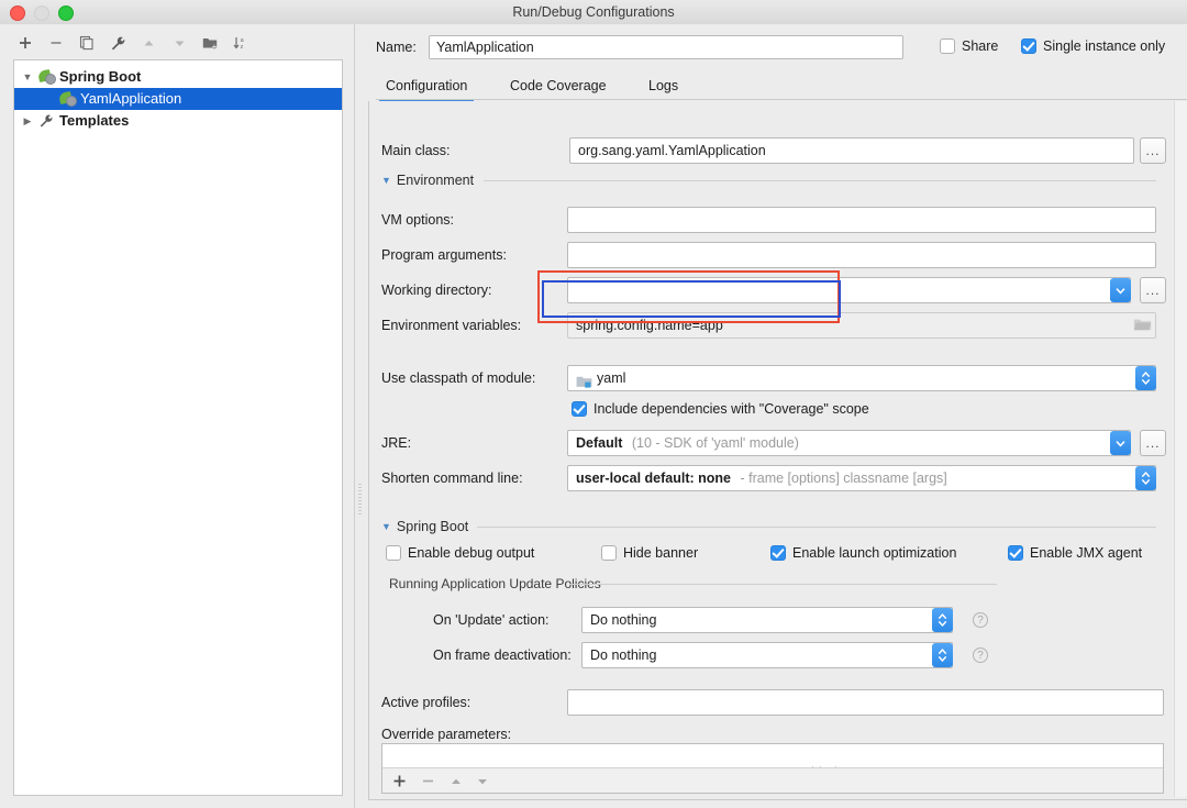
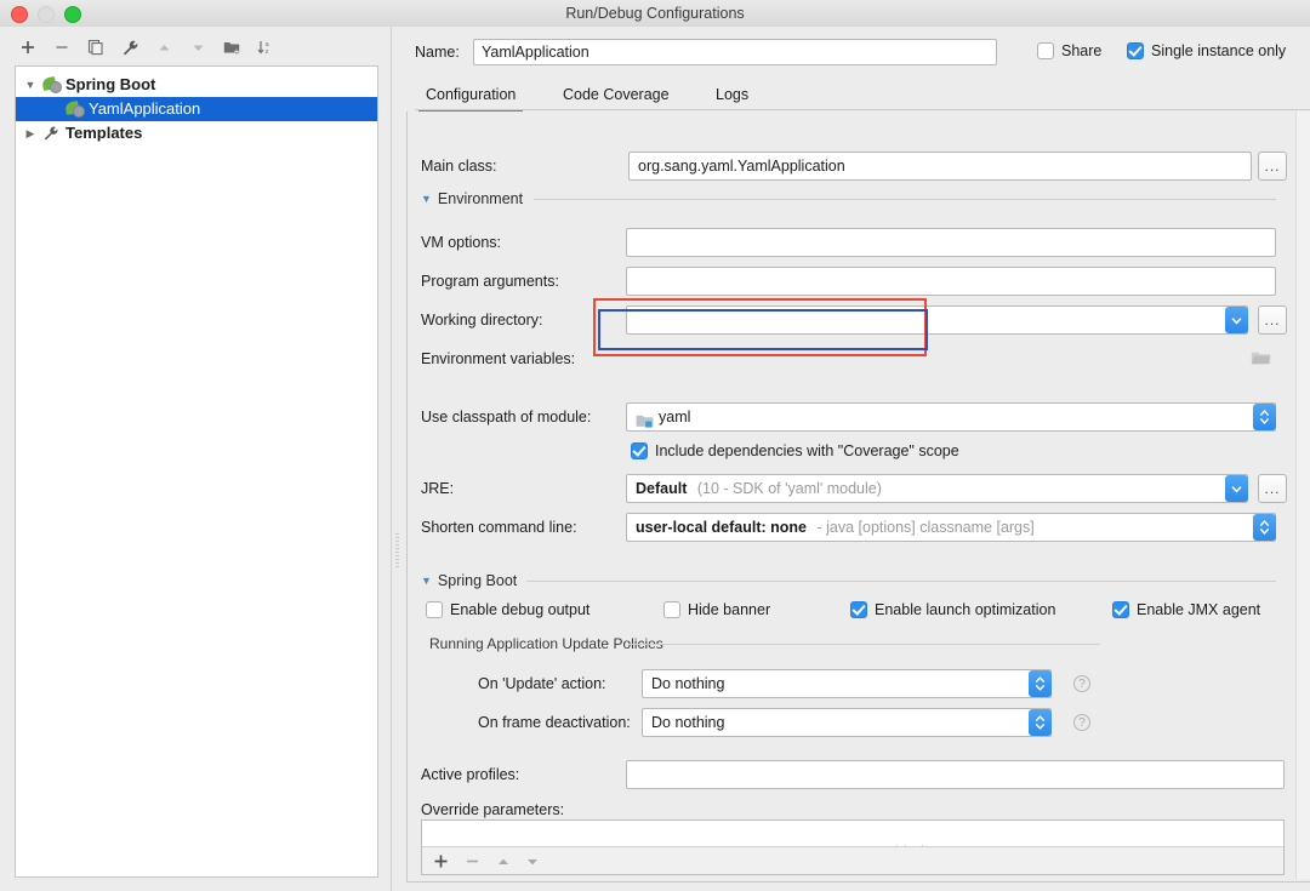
  Run/Debug Configurations
  ▼
  Spring Boot
  YamlApplication
  ▶
  Templates
  Name:
  YamlApplication
  Share
  Single instance only
  Configuration
  Code Coverage
  Logs
  Main class:
  org.sang.yaml.YamlApplication
  ...
  ▼ Environment
  VM options:
  Program arguments:
  Working directory:
  ...
  Environment variables:
- spring.config.name=app
  Use classpath of module:
  yaml
  Include dependencies with "Coverage" scope
  JRE:
  Default (10 - SDK of 'yaml' module)
  ...
  Shorten command line:
- user-local default: none - frame [options] classname [args]
+ user-local default: none - java [options] classname [args]
  ▼ Spring Boot
  Enable debug output
  Hide banner
  Enable launch optimization
  Enable JMX agent
  Running Application Update Po
  On 'Update' action:
  Do nothing
  ?
  On frame deactivation:
  Do nothing
  ?
  Active profiles:
  Override parameters:
